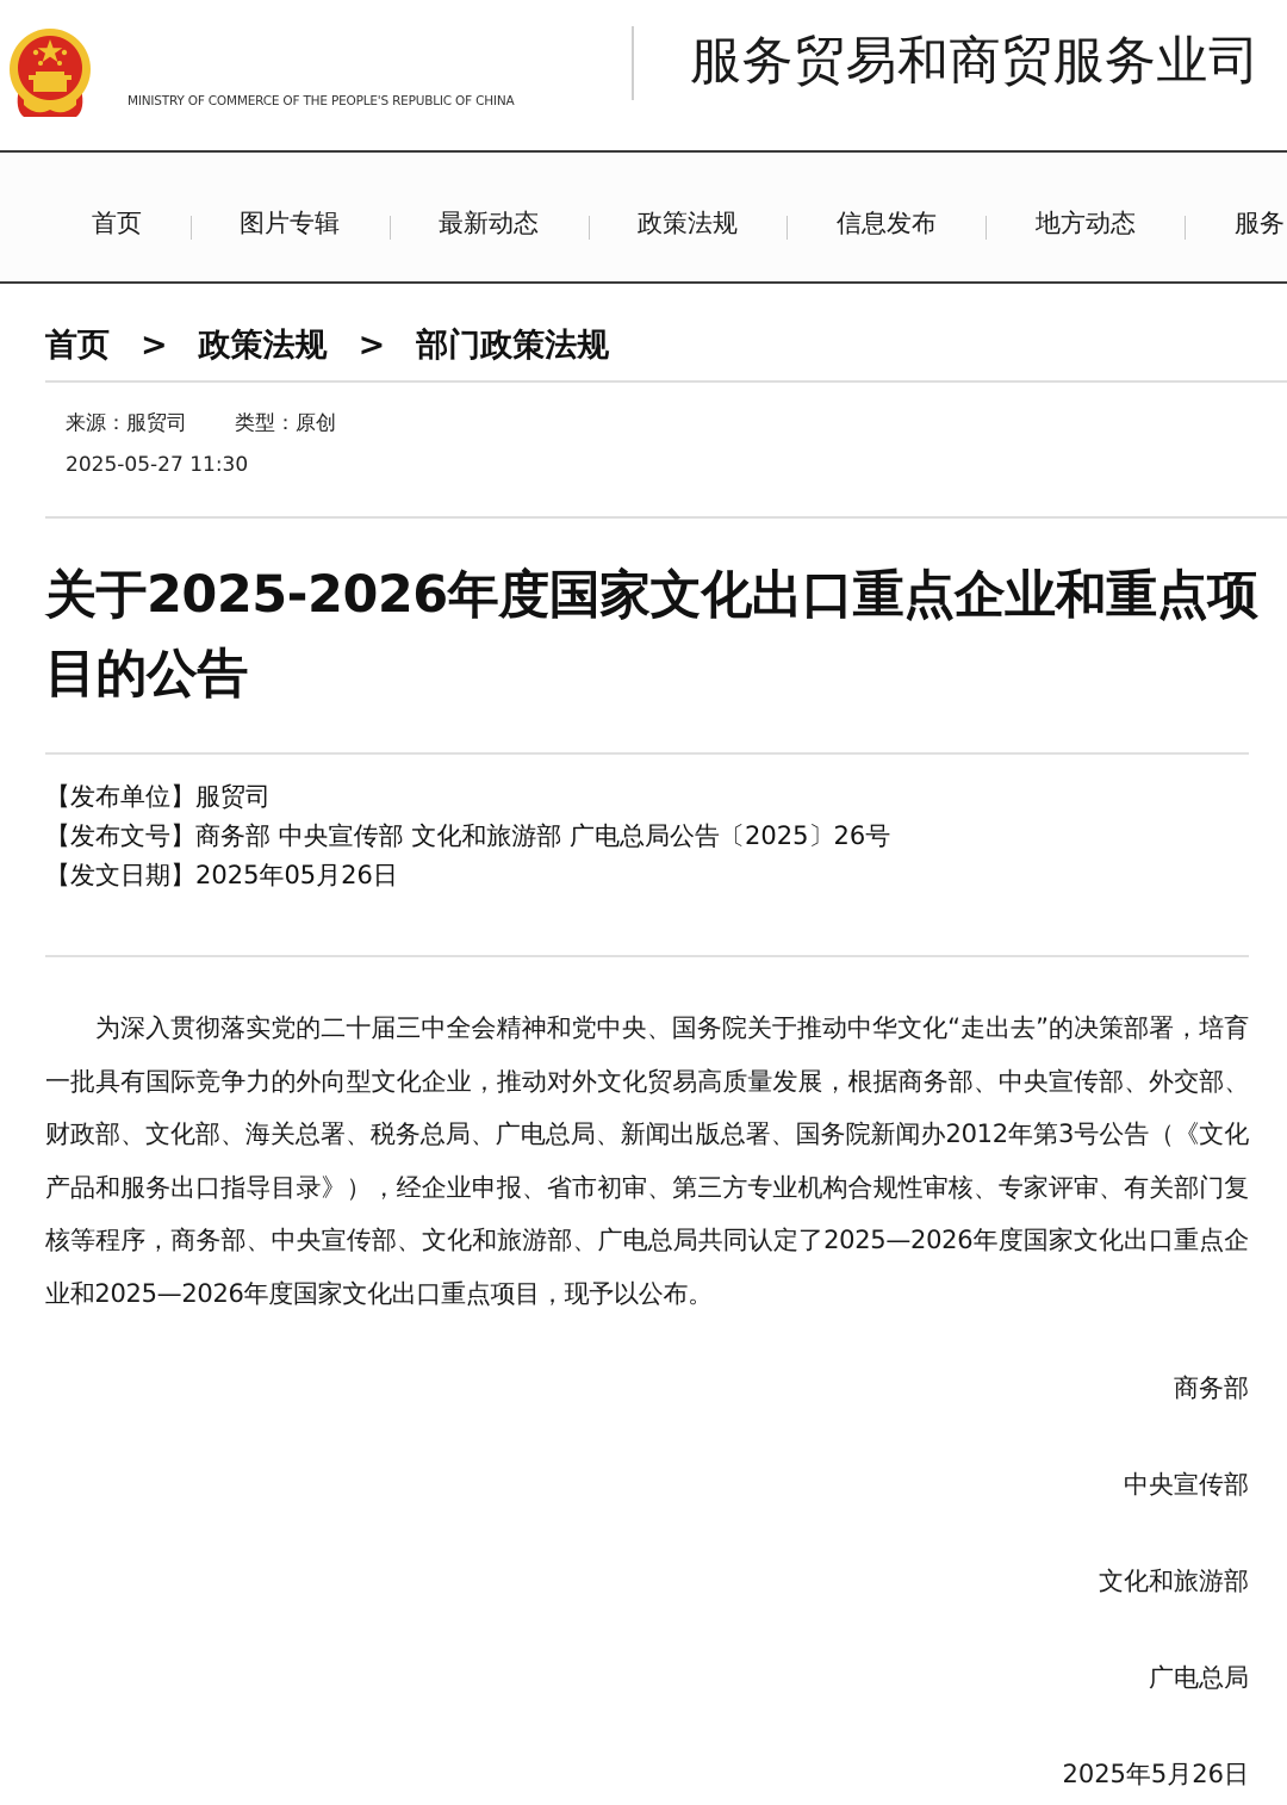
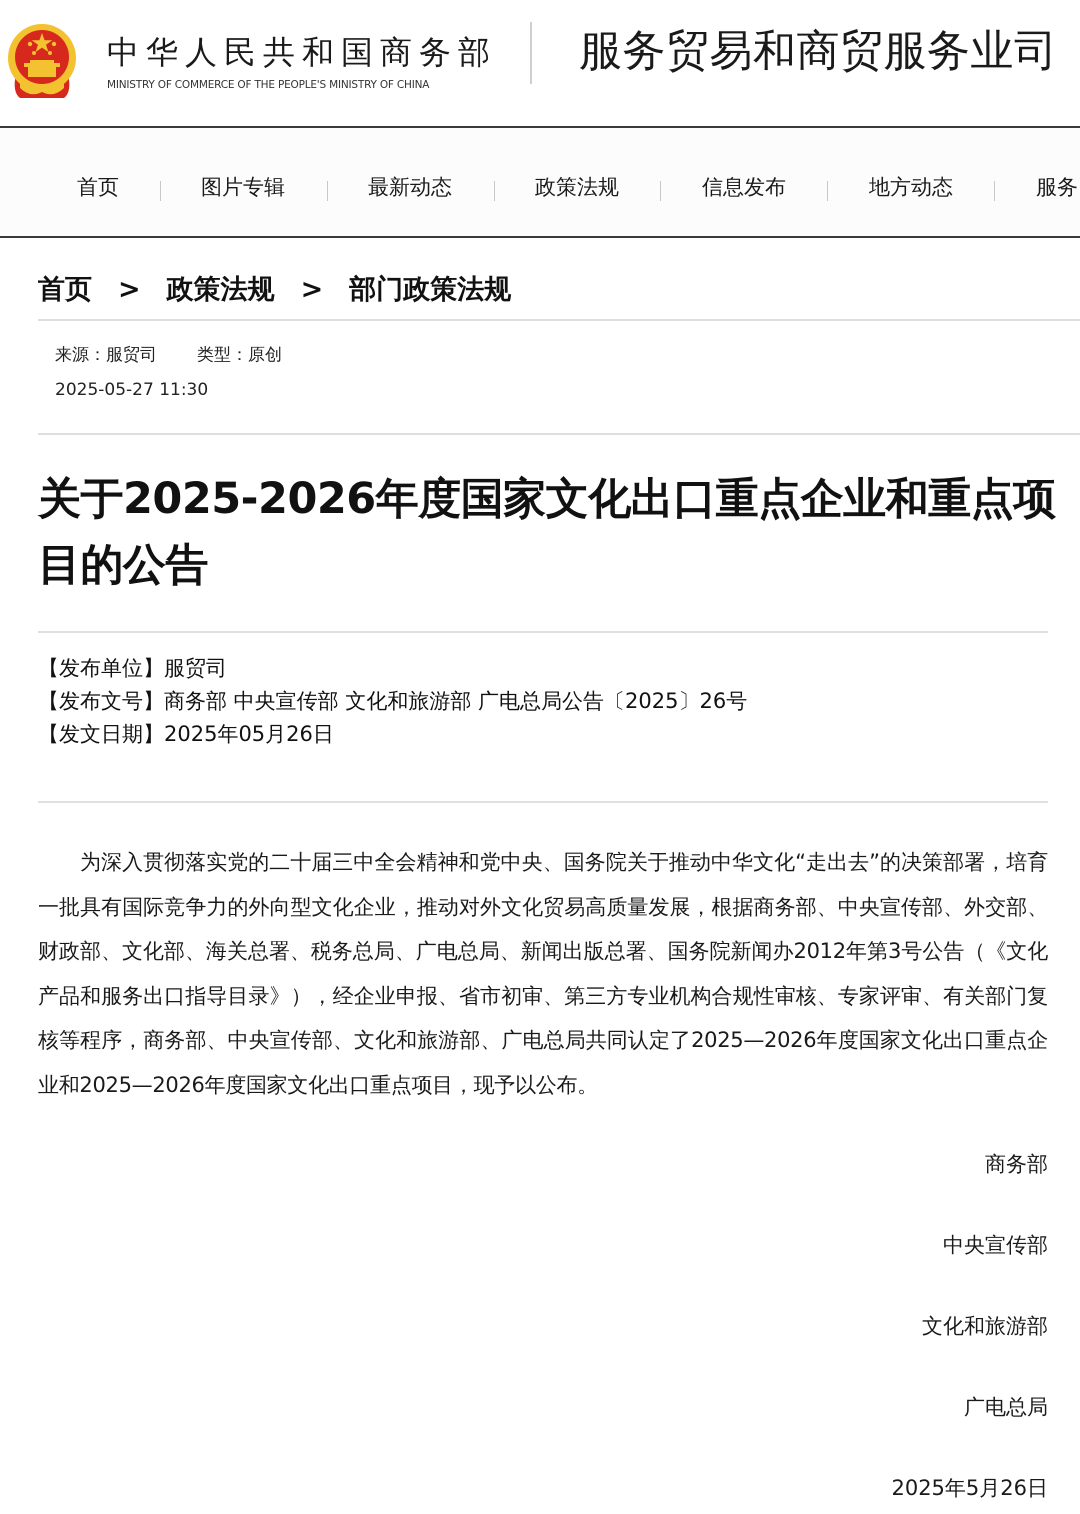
+ 中华人民共和国商务部
- MINISTRY OF COMMERCE OF THE PEOPLE'S REPUBLIC OF CHINA
+ MINISTRY OF COMMERCE OF THE PEOPLE'S MINISTRY OF CHINA
  服务贸易和商贸服务业司
  首页
  图片专辑
  最新动态
  政策法规
  信息发布
  地方动态
  服务
  首页 > 政策法规 > 部门政策法规
  来源：服贸司 类型：原创
  2025-05-27 11:30
  关于2025-2026年度国家文化出口重点企业和重点项目的公告
  【发布单位】服贸司
  【发布文号】商务部 中央宣传部 文化和旅游部 广电总局公告〔2025〕26号
  【发文日期】2025年05月26日
  为深入贯彻落实党的二十届三中全会精神和党中央、国务院关于推动中华文化“走出去”的决策部署，培育一批具有国际竞争力的外向型文化企业，推动对外文化贸易高质量发展，根据商务部、中央宣传部、外交部、财政部、文化部、海关总署、税务总局、广电总局、新闻出版总署、国务院新闻办2012年第3号公告（《文化产品和服务出口指导目录》），经企业申报、省市初审、第三方专业机构合规性审核、专家评审、有关部门复核等程序，商务部、中央宣传部、文化和旅游部、广电总局共同认定了2025—2026年度国家文化出口重点企业和2025—2026年度国家文化出口重点项目，现予以公布。
  商务部
  中央宣传部
  文化和旅游部
  广电总局
  2025年5月26日
